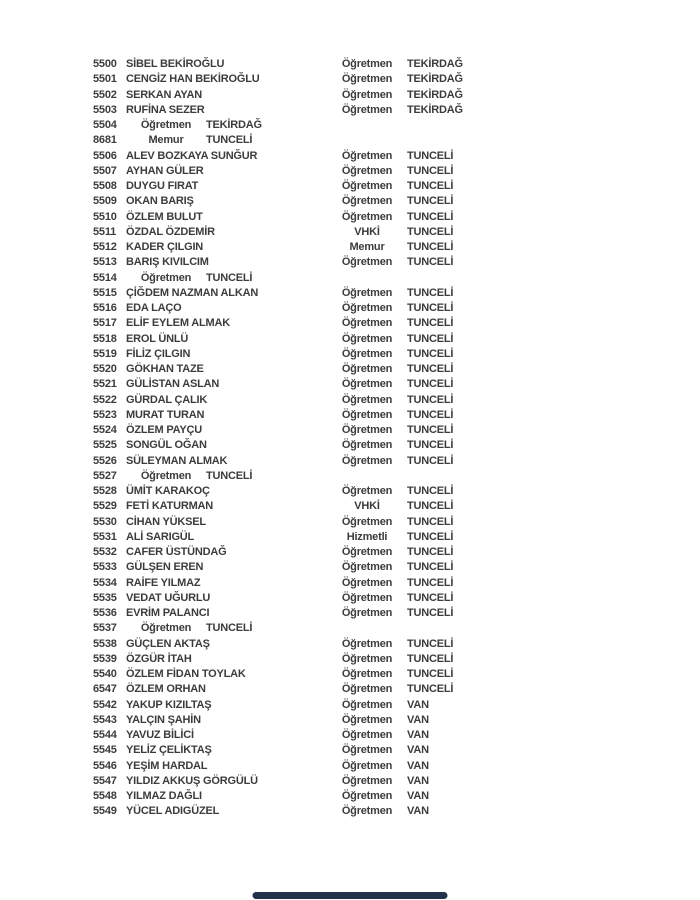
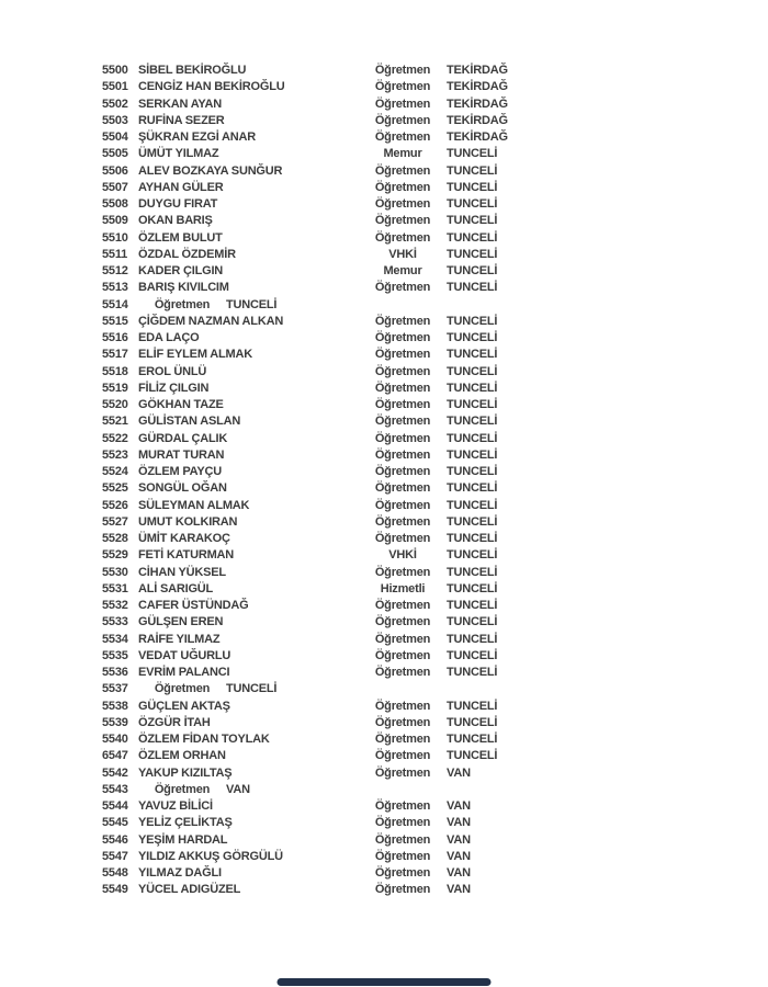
  5500
  SİBEL BEKİROĞLU
  Öğretmen
  TEKİRDAĞ
  5501
  CENGİZ HAN BEKİROĞLU
  Öğretmen
  TEKİRDAĞ
  5502
  SERKAN AYAN
  Öğretmen
  TEKİRDAĞ
  5503
  RUFİNA SEZER
  Öğretmen
  TEKİRDAĞ
  5504
+ ŞÜKRAN EZGİ ANAR
  Öğretmen
  TEKİRDAĞ
- 8681
+ 5505
+ ÜMÜT YILMAZ
  Memur
  TUNCELİ
  5506
  ALEV BOZKAYA SUNĞUR
  Öğretmen
  TUNCELİ
  5507
  AYHAN GÜLER
  Öğretmen
  TUNCELİ
  5508
  DUYGU FIRAT
  Öğretmen
  TUNCELİ
  5509
  OKAN BARIŞ
  Öğretmen
  TUNCELİ
  5510
  ÖZLEM BULUT
  Öğretmen
  TUNCELİ
  5511
  ÖZDAL ÖZDEMİR
  VHKİ
  TUNCELİ
  5512
  KADER ÇILGIN
  Memur
  TUNCELİ
  5513
  BARIŞ KIVILCIM
  Öğretmen
  TUNCELİ
  5514
  Öğretmen
  TUNCELİ
  5515
  ÇİĞDEM NAZMAN ALKAN
  Öğretmen
  TUNCELİ
  5516
  EDA LAÇO
  Öğretmen
  TUNCELİ
  5517
  ELİF EYLEM ALMAK
  Öğretmen
  TUNCELİ
  5518
  EROL ÜNLÜ
  Öğretmen
  TUNCELİ
  5519
  FİLİZ ÇILGIN
  Öğretmen
  TUNCELİ
  5520
  GÖKHAN TAZE
  Öğretmen
  TUNCELİ
  5521
  GÜLİSTAN ASLAN
  Öğretmen
  TUNCELİ
  5522
  GÜRDAL ÇALIK
  Öğretmen
  TUNCELİ
  5523
  MURAT TURAN
  Öğretmen
  TUNCELİ
  5524
  ÖZLEM PAYÇU
  Öğretmen
  TUNCELİ
  5525
  SONGÜL OĞAN
  Öğretmen
  TUNCELİ
  5526
  SÜLEYMAN ALMAK
  Öğretmen
  TUNCELİ
  5527
+ UMUT KOLKIRAN
  Öğretmen
  TUNCELİ
  5528
  ÜMİT KARAKOÇ
  Öğretmen
  TUNCELİ
  5529
  FETİ KATURMAN
  VHKİ
  TUNCELİ
  5530
  CİHAN YÜKSEL
  Öğretmen
  TUNCELİ
  5531
  ALİ SARIGÜL
  Hizmetli
  TUNCELİ
  5532
  CAFER ÜSTÜNDAĞ
  Öğretmen
  TUNCELİ
  5533
  GÜLŞEN EREN
  Öğretmen
  TUNCELİ
  5534
  RAİFE YILMAZ
  Öğretmen
  TUNCELİ
  5535
  VEDAT UĞURLU
  Öğretmen
  TUNCELİ
  5536
  EVRİM PALANCI
  Öğretmen
  TUNCELİ
  5537
  Öğretmen
  TUNCELİ
  5538
  GÜÇLEN AKTAŞ
  Öğretmen
  TUNCELİ
  5539
  ÖZGÜR İTAH
  Öğretmen
  TUNCELİ
  5540
  ÖZLEM FİDAN TOYLAK
  Öğretmen
  TUNCELİ
  6547
  ÖZLEM ORHAN
  Öğretmen
  TUNCELİ
  5542
  YAKUP KIZILTAŞ
  Öğretmen
  VAN
  5543
- YALÇIN ŞAHİN
  Öğretmen
  VAN
  5544
  YAVUZ BİLİCİ
  Öğretmen
  VAN
  5545
  YELİZ ÇELİKTAŞ
  Öğretmen
  VAN
  5546
  YEŞİM HARDAL
  Öğretmen
  VAN
  5547
  YILDIZ AKKUŞ GÖRGÜLÜ
  Öğretmen
  VAN
  5548
  YILMAZ DAĞLI
  Öğretmen
  VAN
  5549
  YÜCEL ADIGÜZEL
  Öğretmen
  VAN
